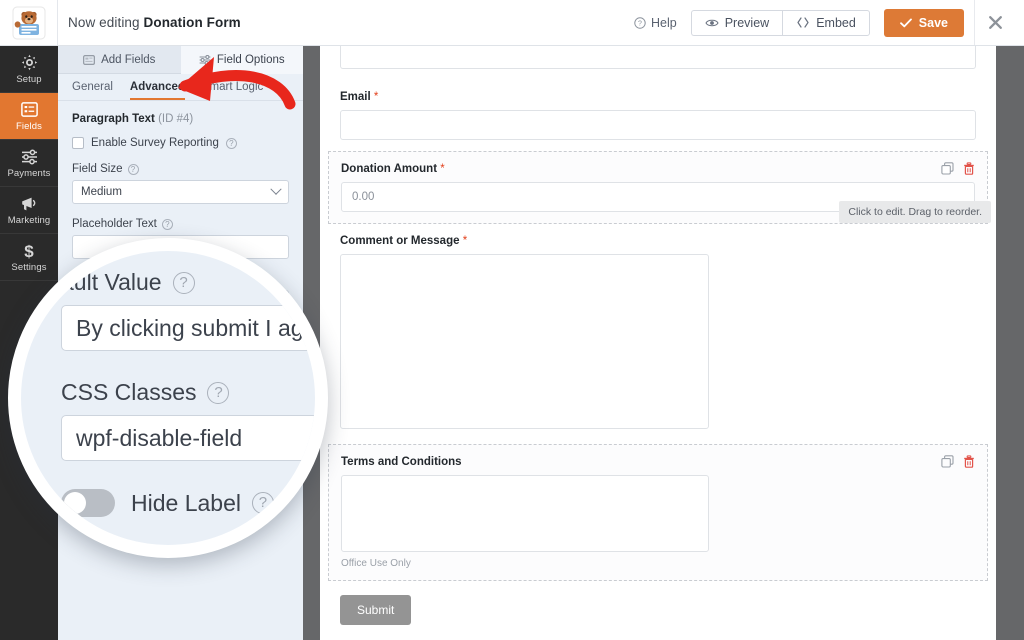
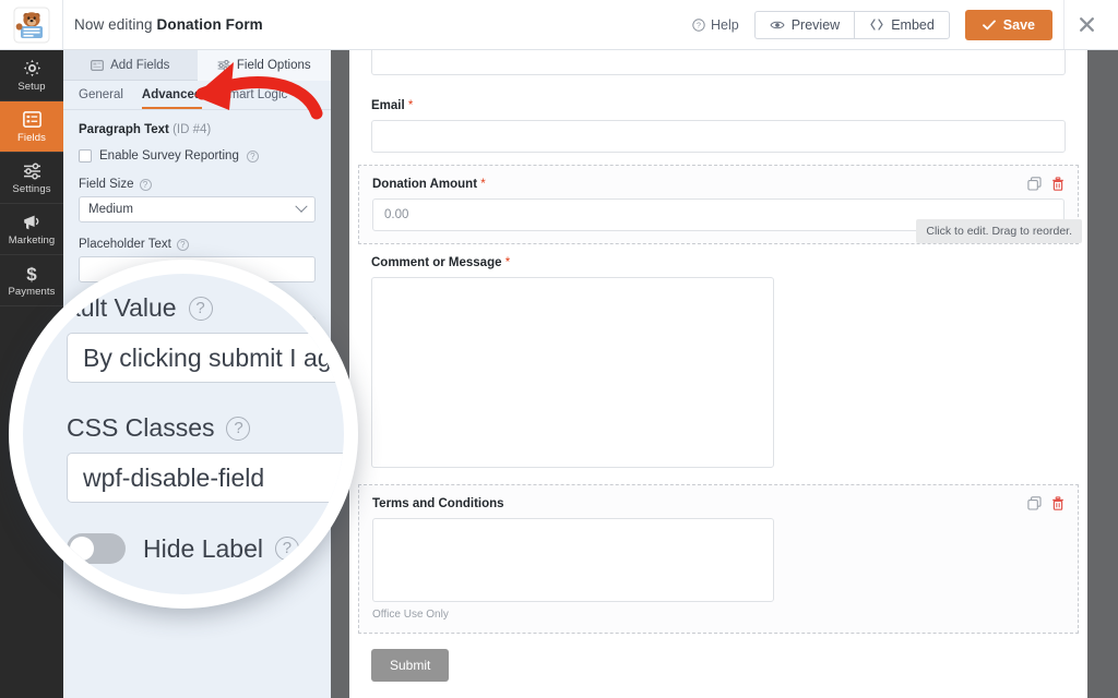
  Now editing Donation Form
  Help
  Preview
  Embed
  Save
  Setup
  Fields
- Payments
+ Settings
  Marketing
  $
- Settings
+ Payments
  Add Fields
  Field Options
  General
  Advance
  mart Logic
  Paragraph Text (ID #4)
  Enable Survey Reporting
  ?
  Field Size
  ?
  Medium
  Placeholder Text
  ?
  Email *
  Donation Amount *
  0.00
  Click to edit. Drag to reorder.
  Comment or Message *
  Terms and Conditions
  Office Use Only
  Submit
  ault Value
  ?
  By clicking submit I ag
  CSS Classes
  ?
  wpf-disable-field
  Hide Label
  ?
